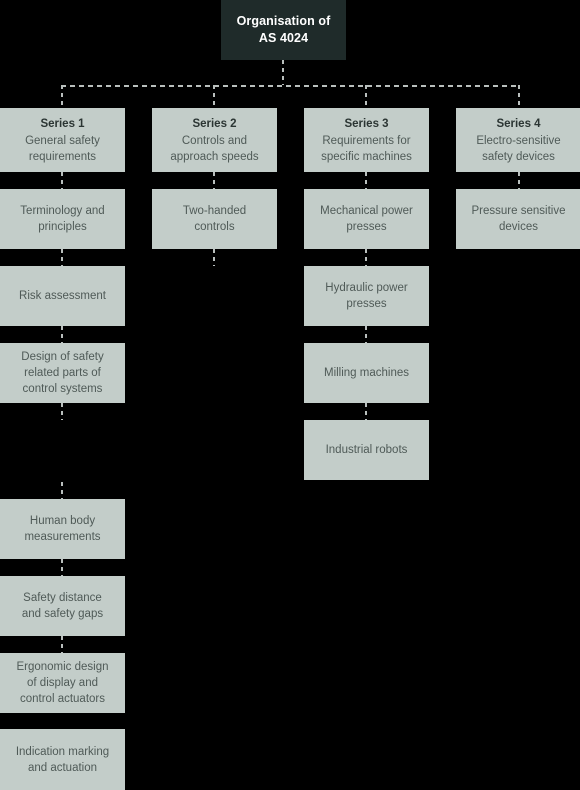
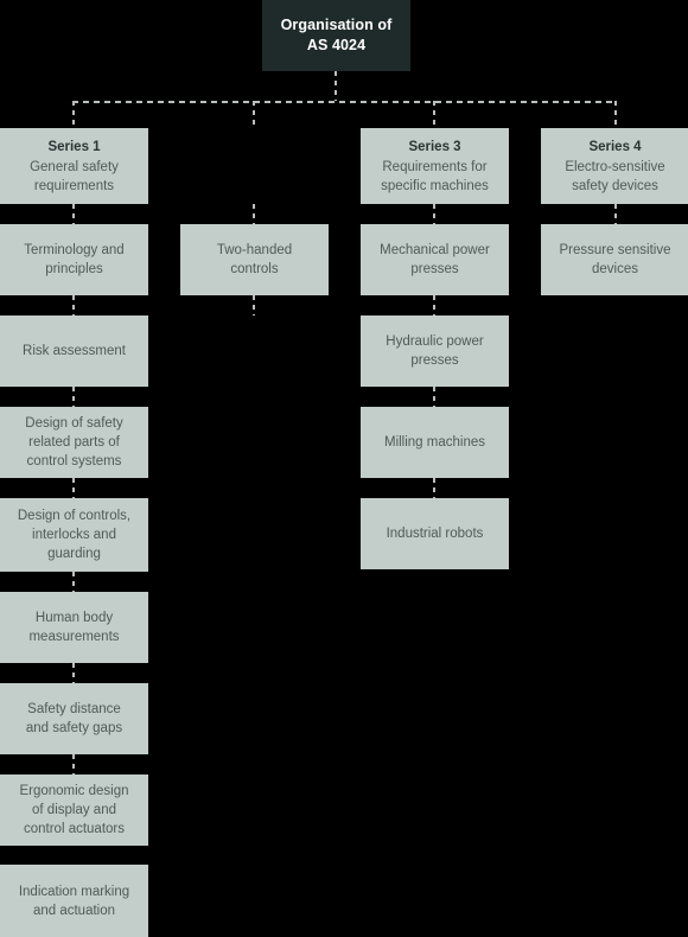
  Organisation of
  AS 4024
  Series 1
  General safety
  requirements
  Terminology and
  principles
  Risk assessment
  Design of safety
  related parts of
  control systems
+ Design of controls,
+ interlocks and
+ guarding
  Human body
  measurements
  Safety distance
  and safety gaps
  Ergonomic design
  of display and
  control actuators
  Indication marking
  and actuation
- Series 2
- Controls and
- approach speeds
  Two-handed
  controls
  Series 3
  Requirements for
  specific machines
  Mechanical power
  presses
  Hydraulic power
  presses
  Milling machines
  Industrial robots
  Series 4
  Electro-sensitive
  safety devices
  Pressure sensitive
  devices
